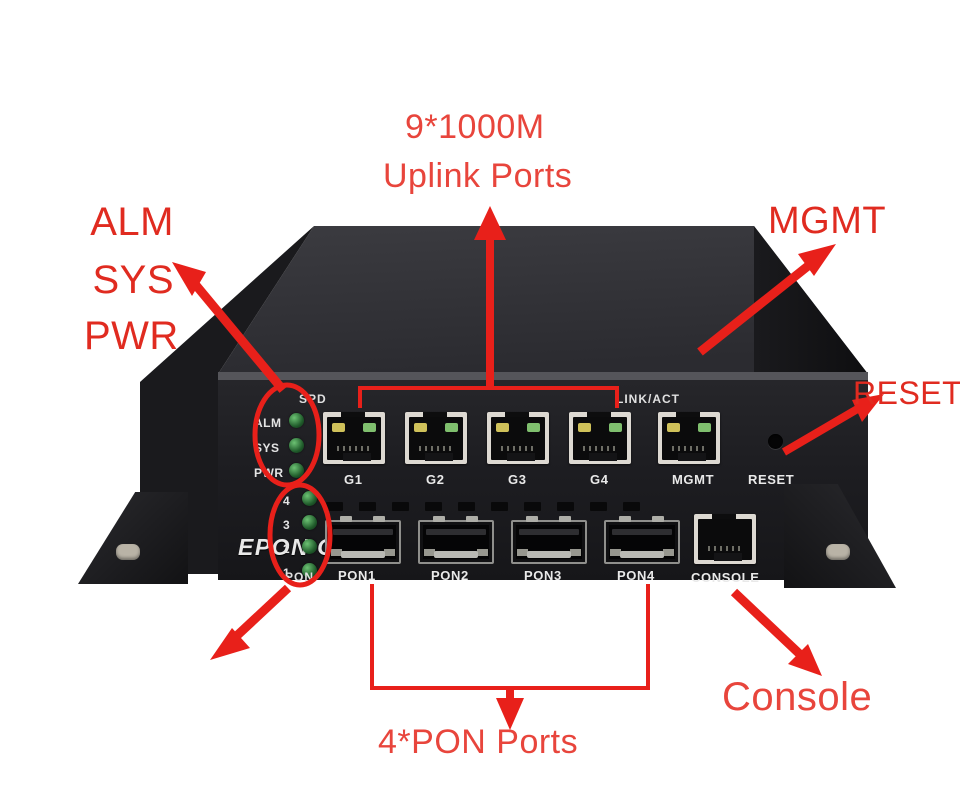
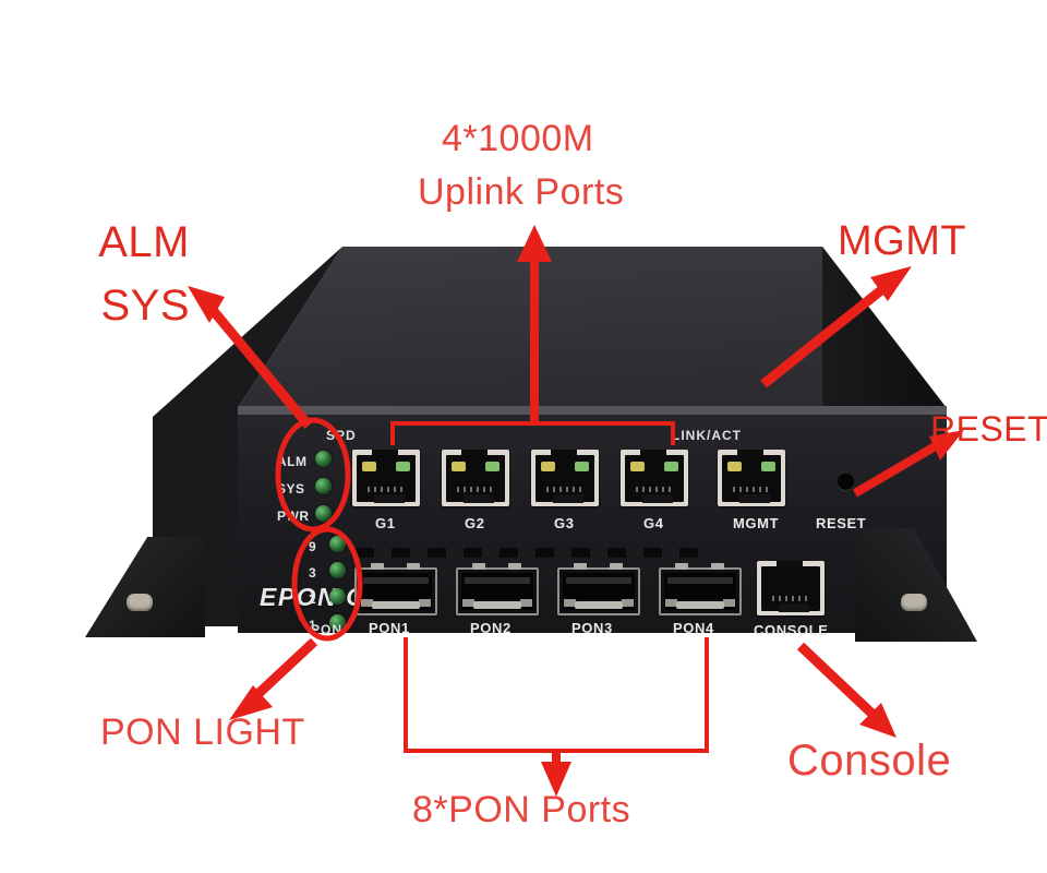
  SPD
  LINK/ACT
  ALM
- 4
+ 9
  3
  2
  1
  PON
  G1
  G2
  G3
  G4
  MGMT
  RESET
  PON1
  PON2
  PON3
  PON4
  CONSOLE
  ALM
  SYS
- PWR
- 9*1000M
+ 4*1000M
  Uplink Ports
  MGMT
  RESET
+ PON LIGHT
- 4*PON Ports
+ 8*PON Ports
  Console
